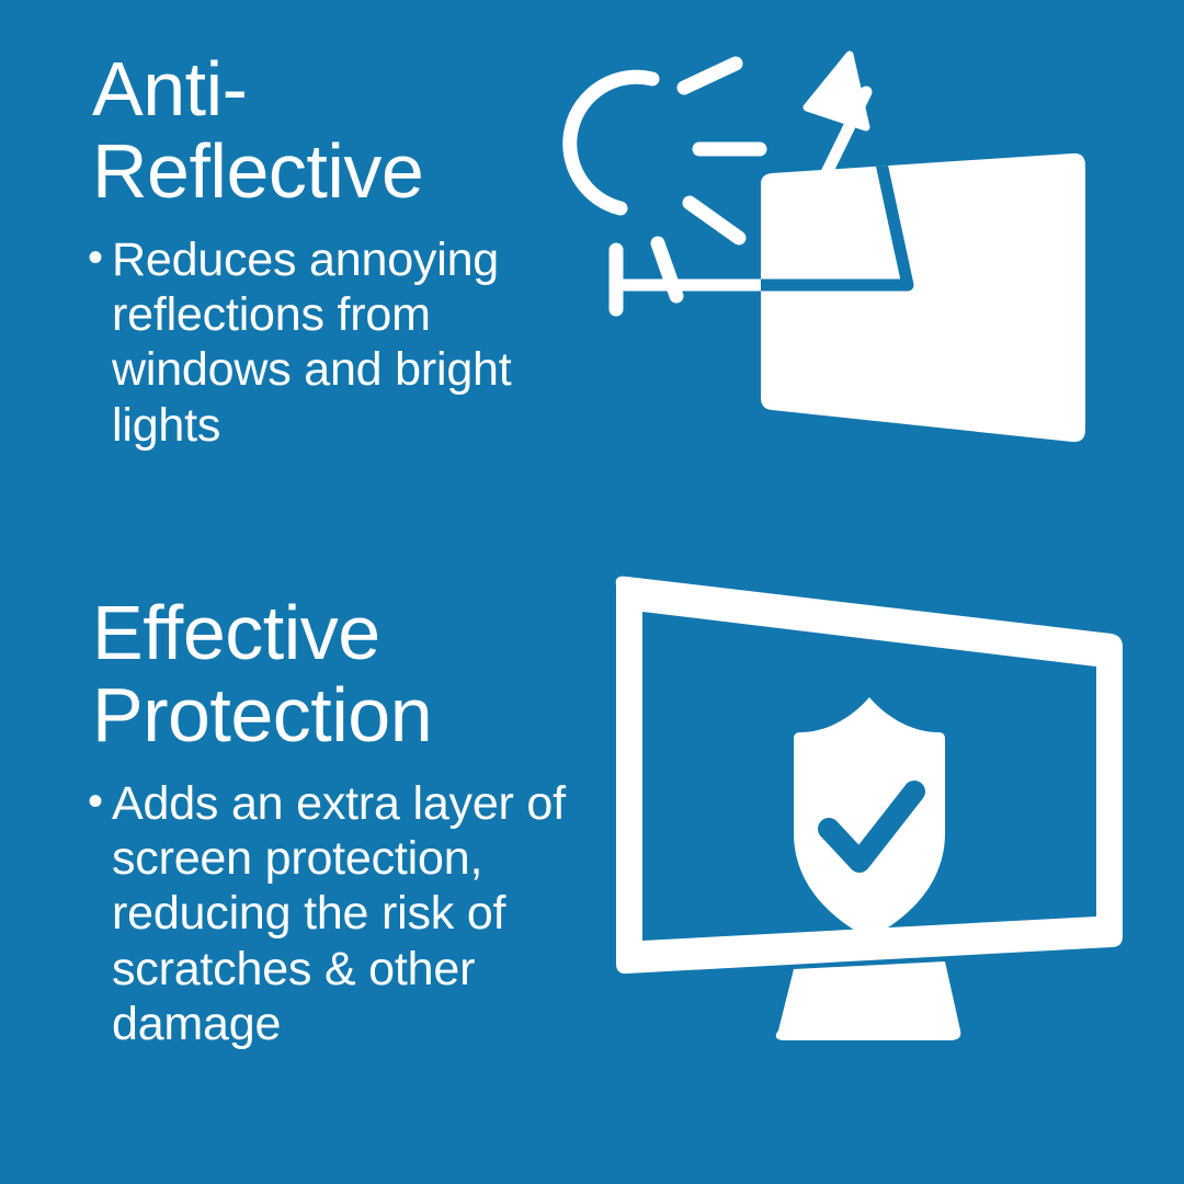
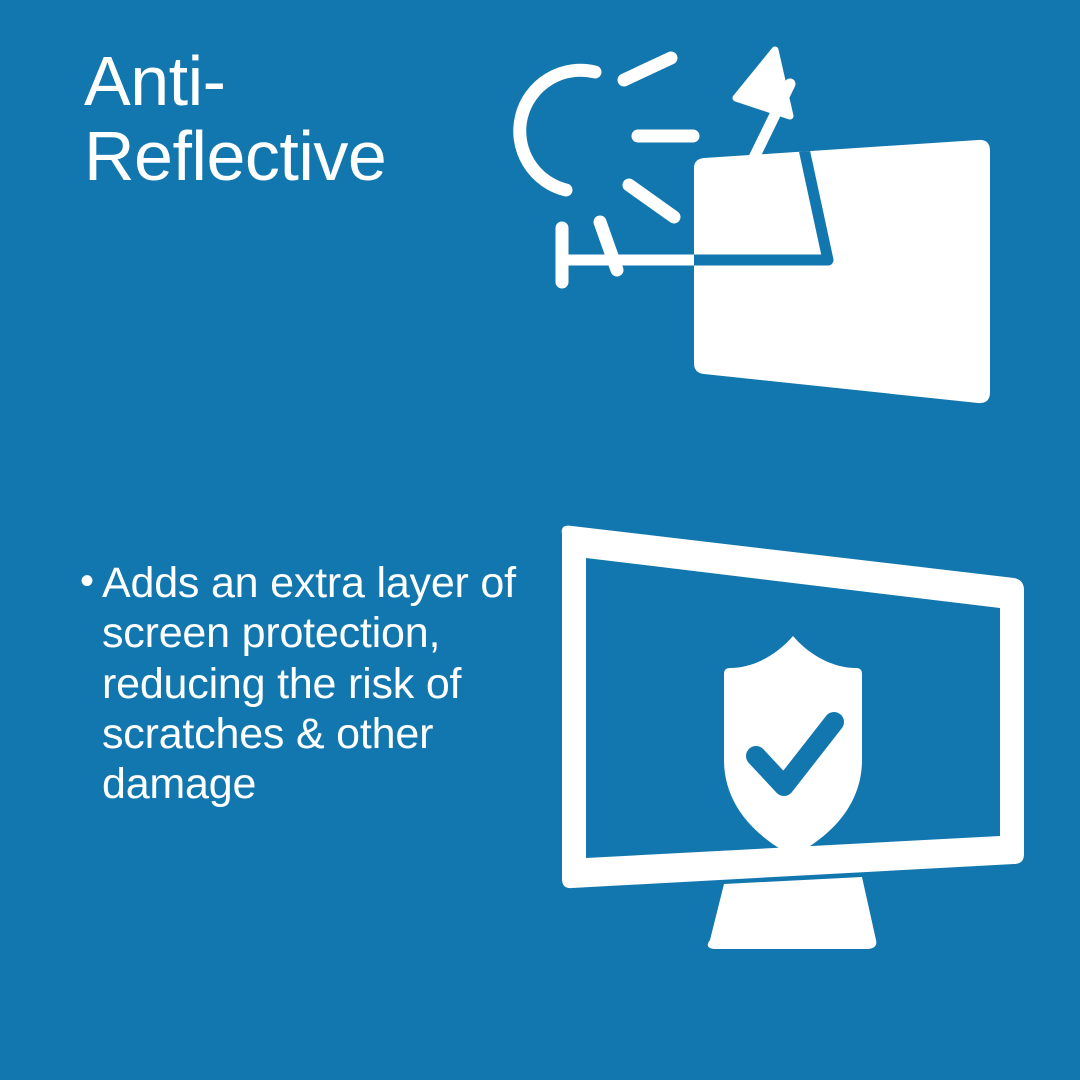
  Anti-
  Reflective
- Reduces annoying reflections from windows and bright lights
- Effective
- Protection
  Adds an extra layer of screen protection, reducing the risk of scratches & other damage
